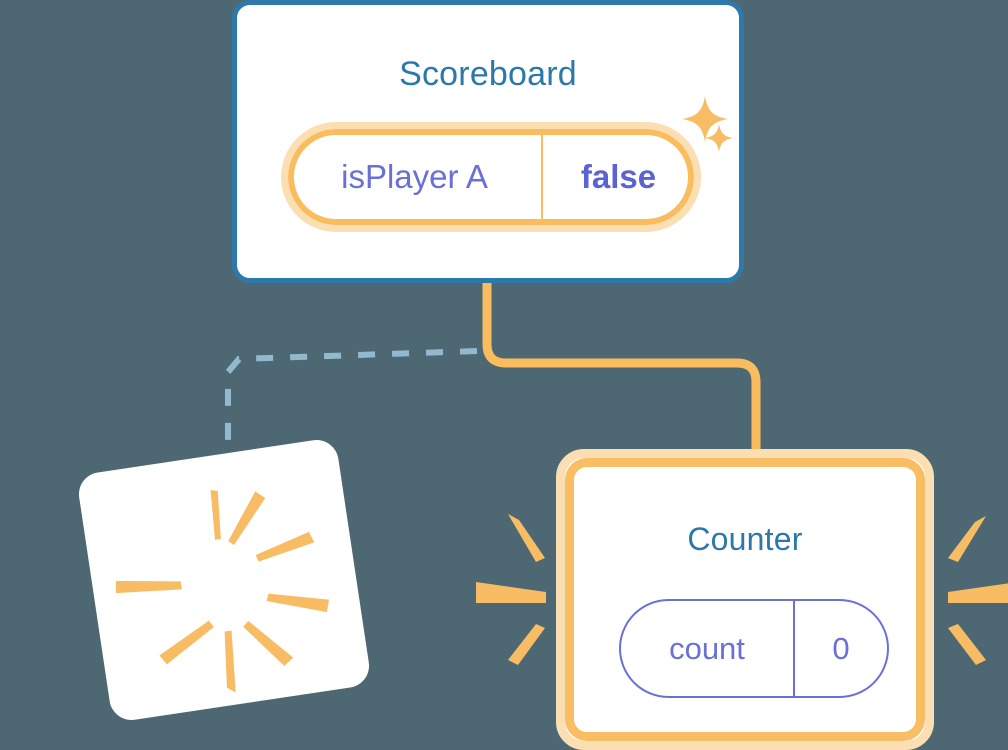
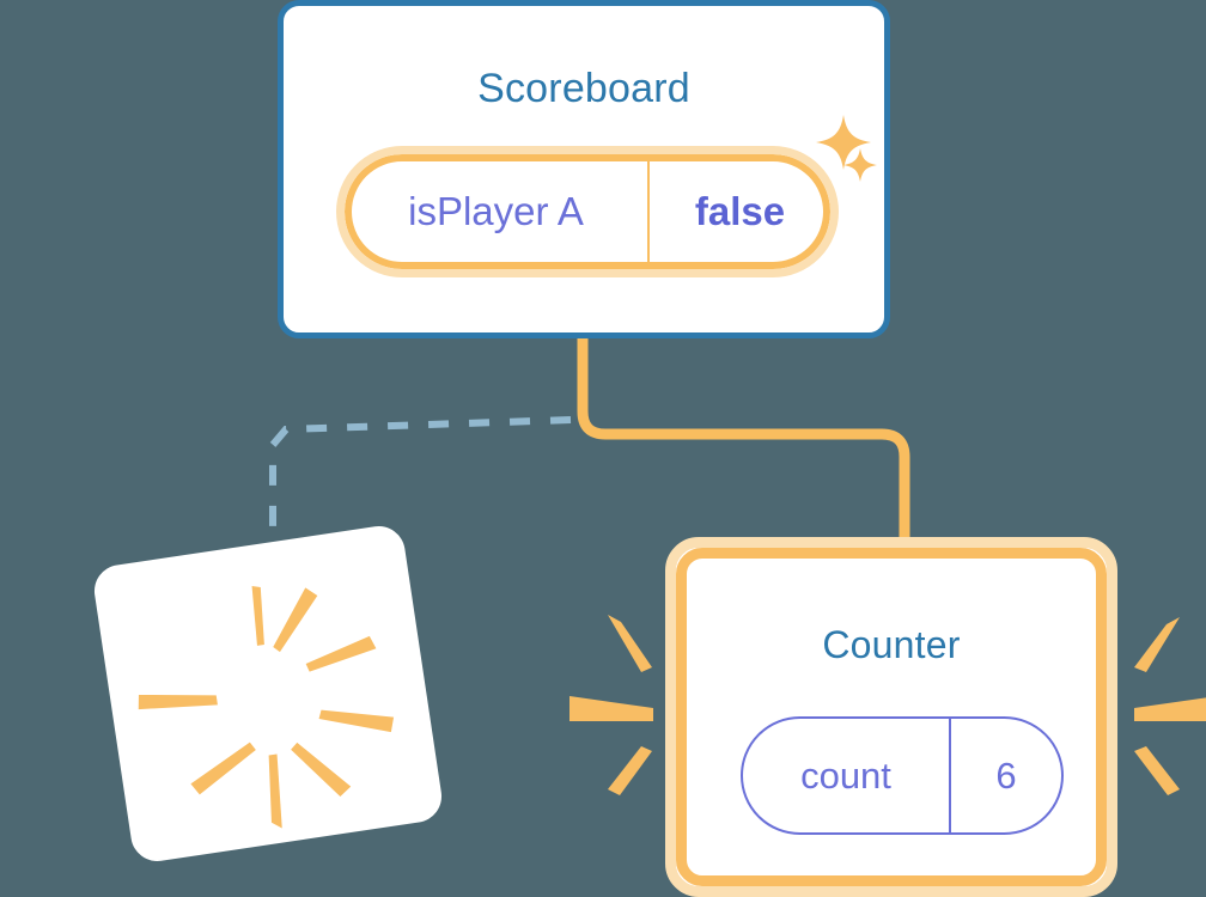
  Scoreboard
  isPlayer A
  false
  Counter
  count
- 0
+ 6
